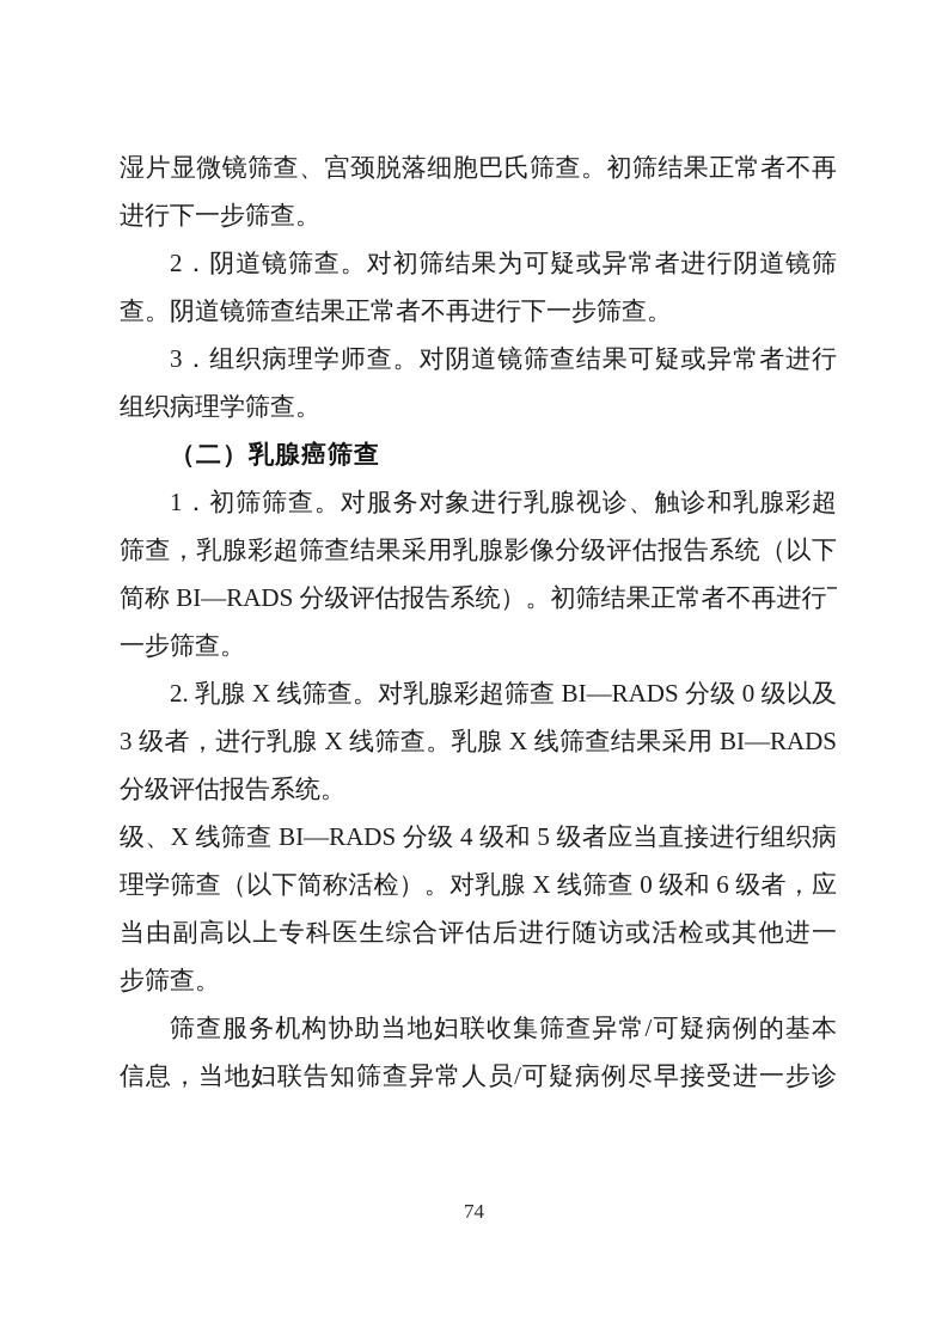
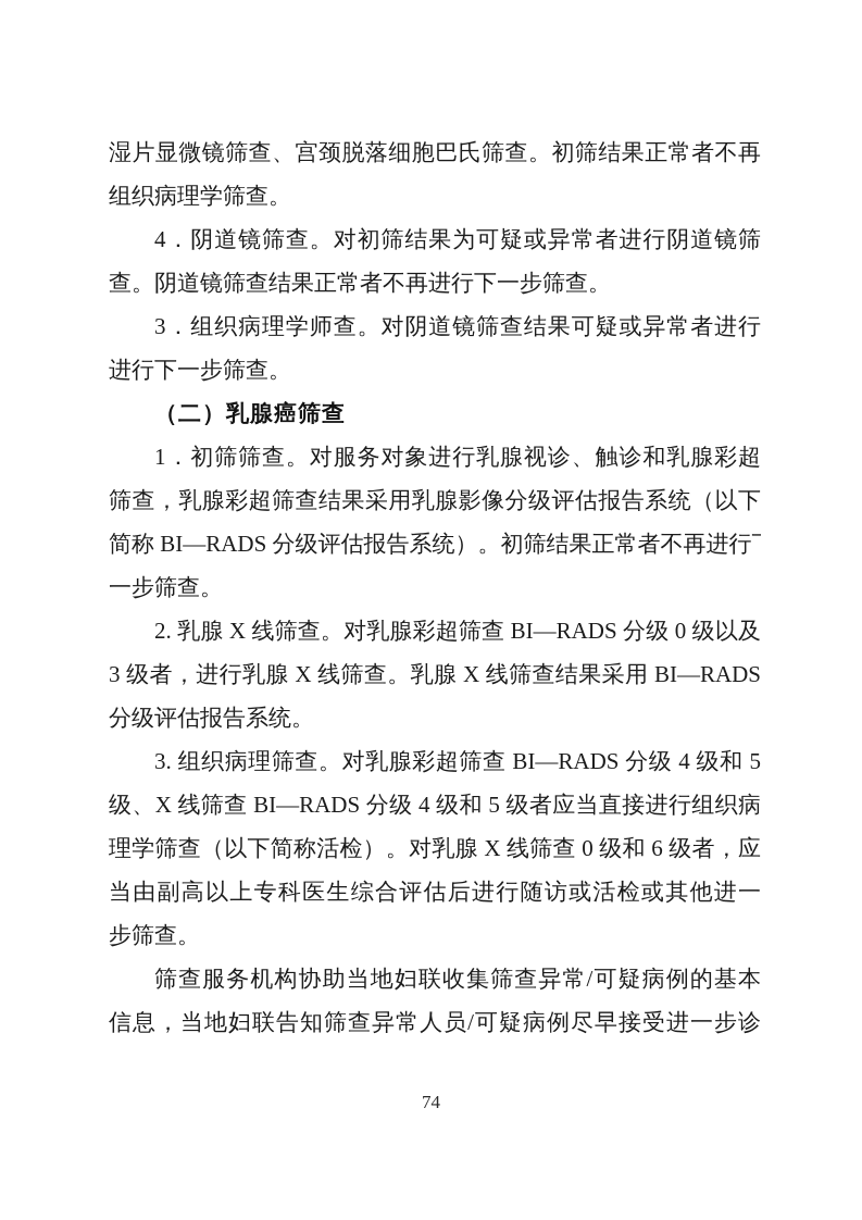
  湿片显微镜筛查、宫颈脱落细胞巴氏筛查。初筛结果正常者不再
- 进行下一步筛查。
+ 组织病理学筛查。
- 2．阴道镜筛查。对初筛结果为可疑或异常者进行阴道镜筛
+ 4．阴道镜筛查。对初筛结果为可疑或异常者进行阴道镜筛
  查。阴道镜筛查结果正常者不再进行下一步筛查。
  3．组织病理学师查。对阴道镜筛查结果可疑或异常者进行
- 组织病理学筛查。
+ 进行下一步筛查。
  （二）乳腺癌筛查
  1．初筛筛查。对服务对象进行乳腺视诊、触诊和乳腺彩超
  筛查，乳腺彩超筛查结果采用乳腺影像分级评估报告系统（以下
  简称 BI—RADS 分级评估报告系统）。初筛结果正常者不再进行
  一步筛查。
  2. 乳腺 X 线筛查。对乳腺彩超筛查 BI—RADS 分级 0 级以及
  3 级者，进行乳腺 X 线筛查。乳腺 X 线筛查结果采用 BI—RADS
  分级评估报告系统。
+ 3. 组织病理筛查。对乳腺彩超筛查 BI—RADS 分级 4 级和 5
  级、X 线筛查 BI—RADS 分级 4 级和 5 级者应当直接进行组织病
  理学筛查（以下简称活检）。对乳腺 X 线筛查 0 级和 6 级者，应
  当由副高以上专科医生综合评估后进行随访或活检或其他进一
  步筛查。
  筛查服务机构协助当地妇联收集筛查异常/可疑病例的基本
  信息，当地妇联告知筛查异常人员/可疑病例尽早接受进一步诊
  74
